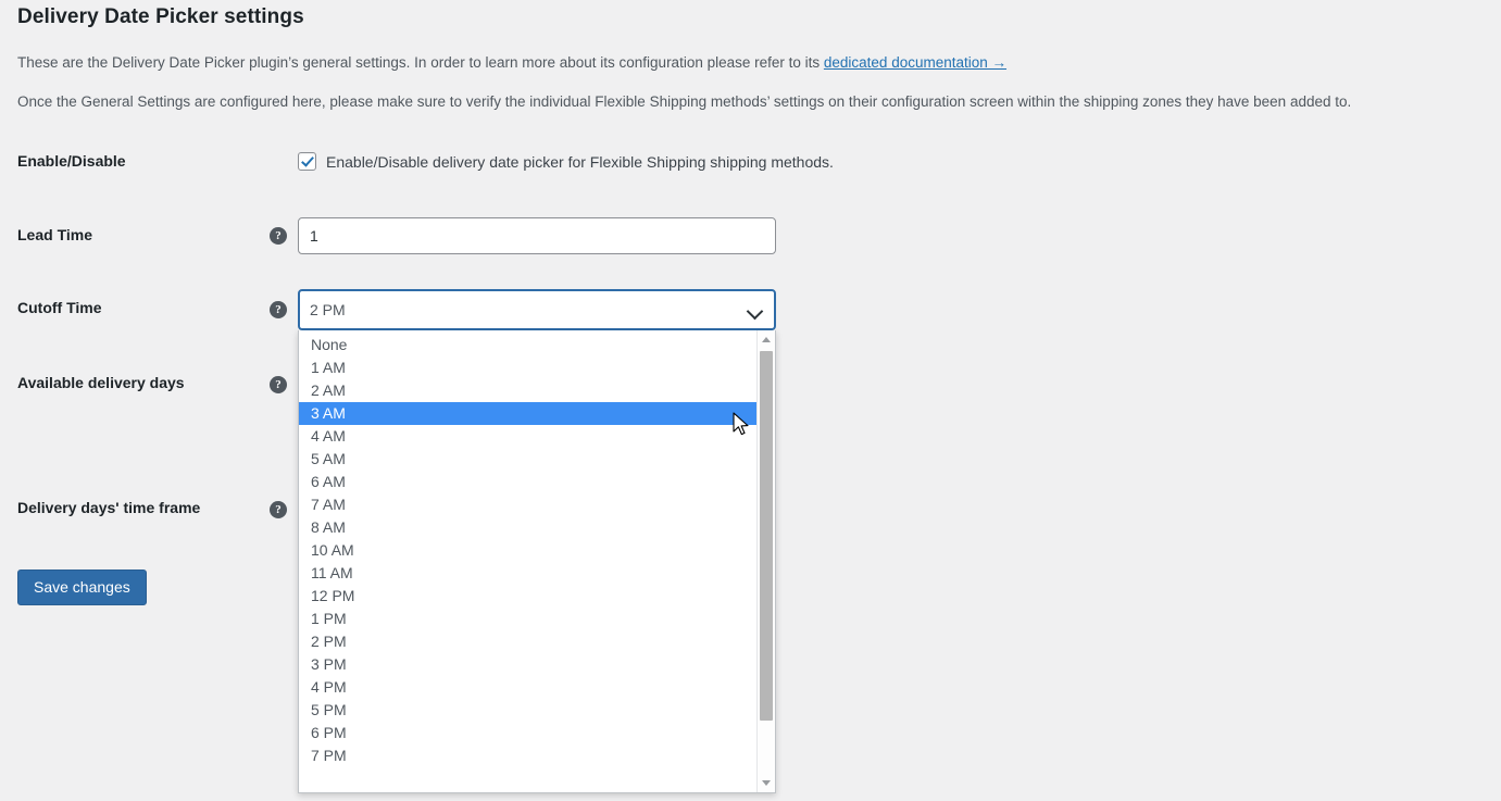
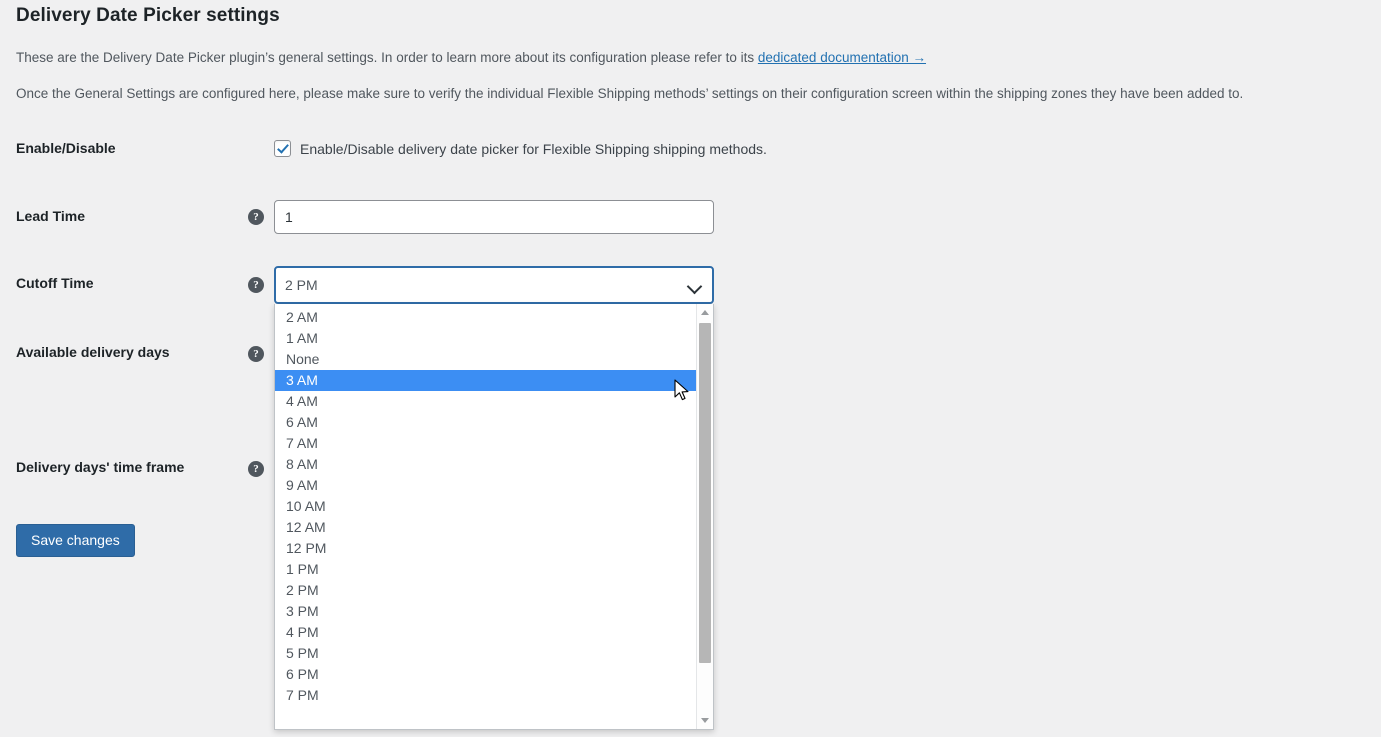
  Delivery Date Picker settings
  These are the Delivery Date Picker plugin’s general settings. In order to learn more about its configuration please refer to its dedicated documentation →
  Once the General Settings are configured here, please make sure to verify the individual Flexible Shipping methods’ settings on their configuration screen within the shipping zones they have been added to.
  Enable/Disable
  Enable/Disable delivery date picker for Flexible Shipping shipping methods.
  Lead Time
  ?
  1
  Cutoff Time
  ?
  2 PM
  Available delivery days
  ?
  Delivery days' time frame
  ?
- None
+ 2 AM
  1 AM
- 2 AM
+ None
  3 AM
  4 AM
- 5 AM
  6 AM
  7 AM
  8 AM
+ 9 AM
  10 AM
- 11 AM
+ 12 AM
  12 PM
  1 PM
  2 PM
  3 PM
  4 PM
  5 PM
  6 PM
  7 PM
  Save changes
